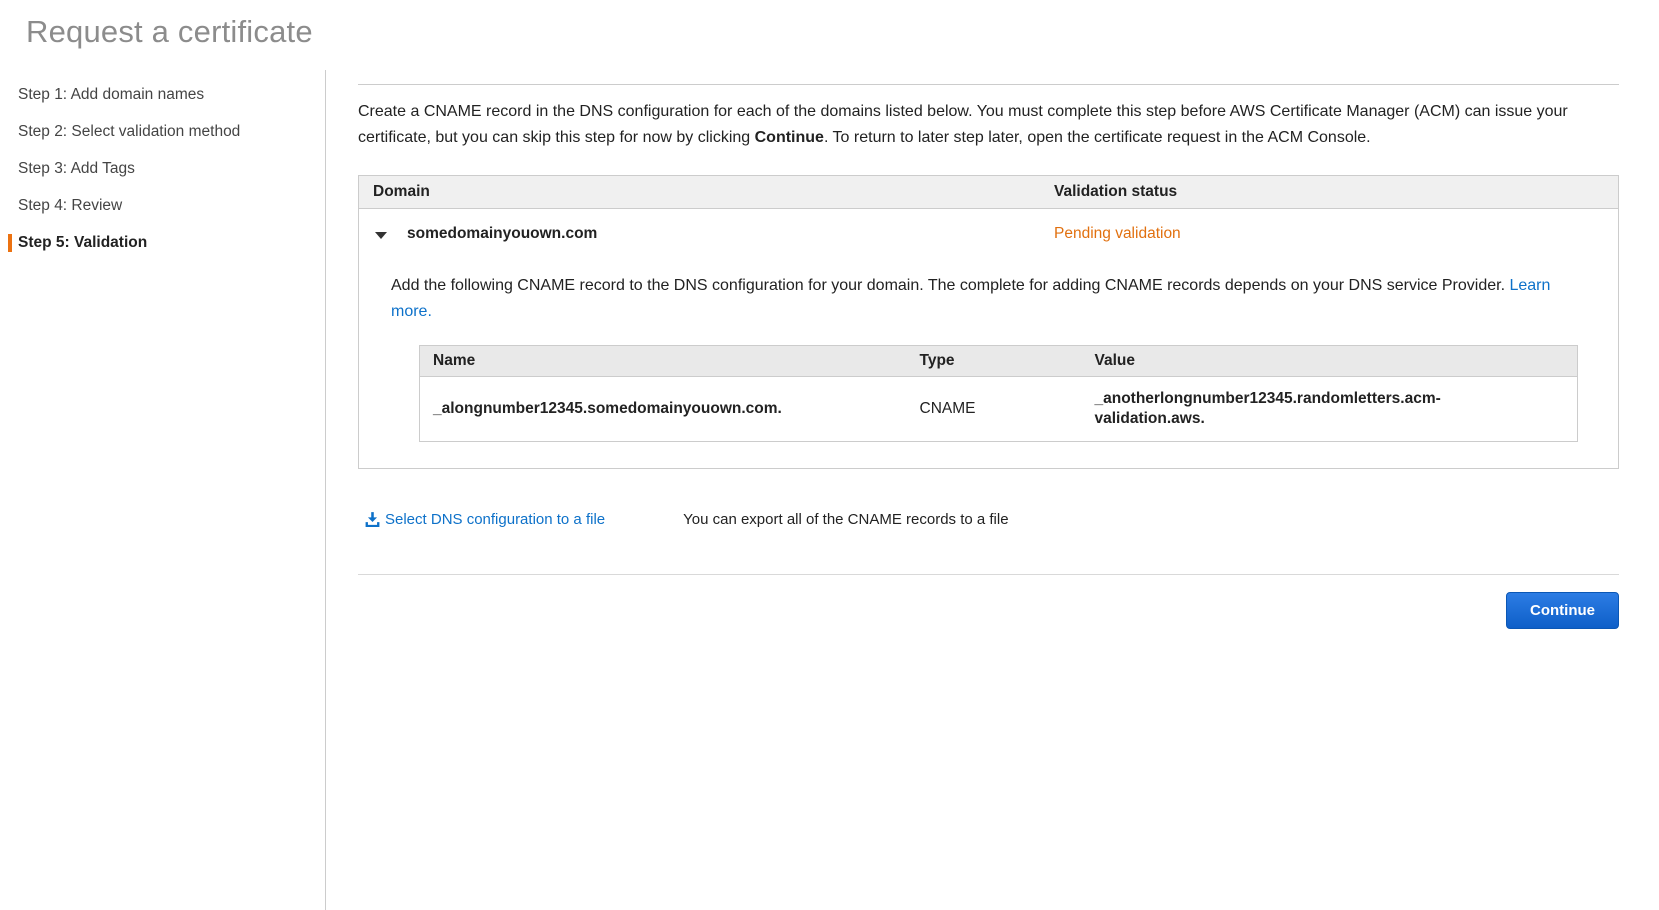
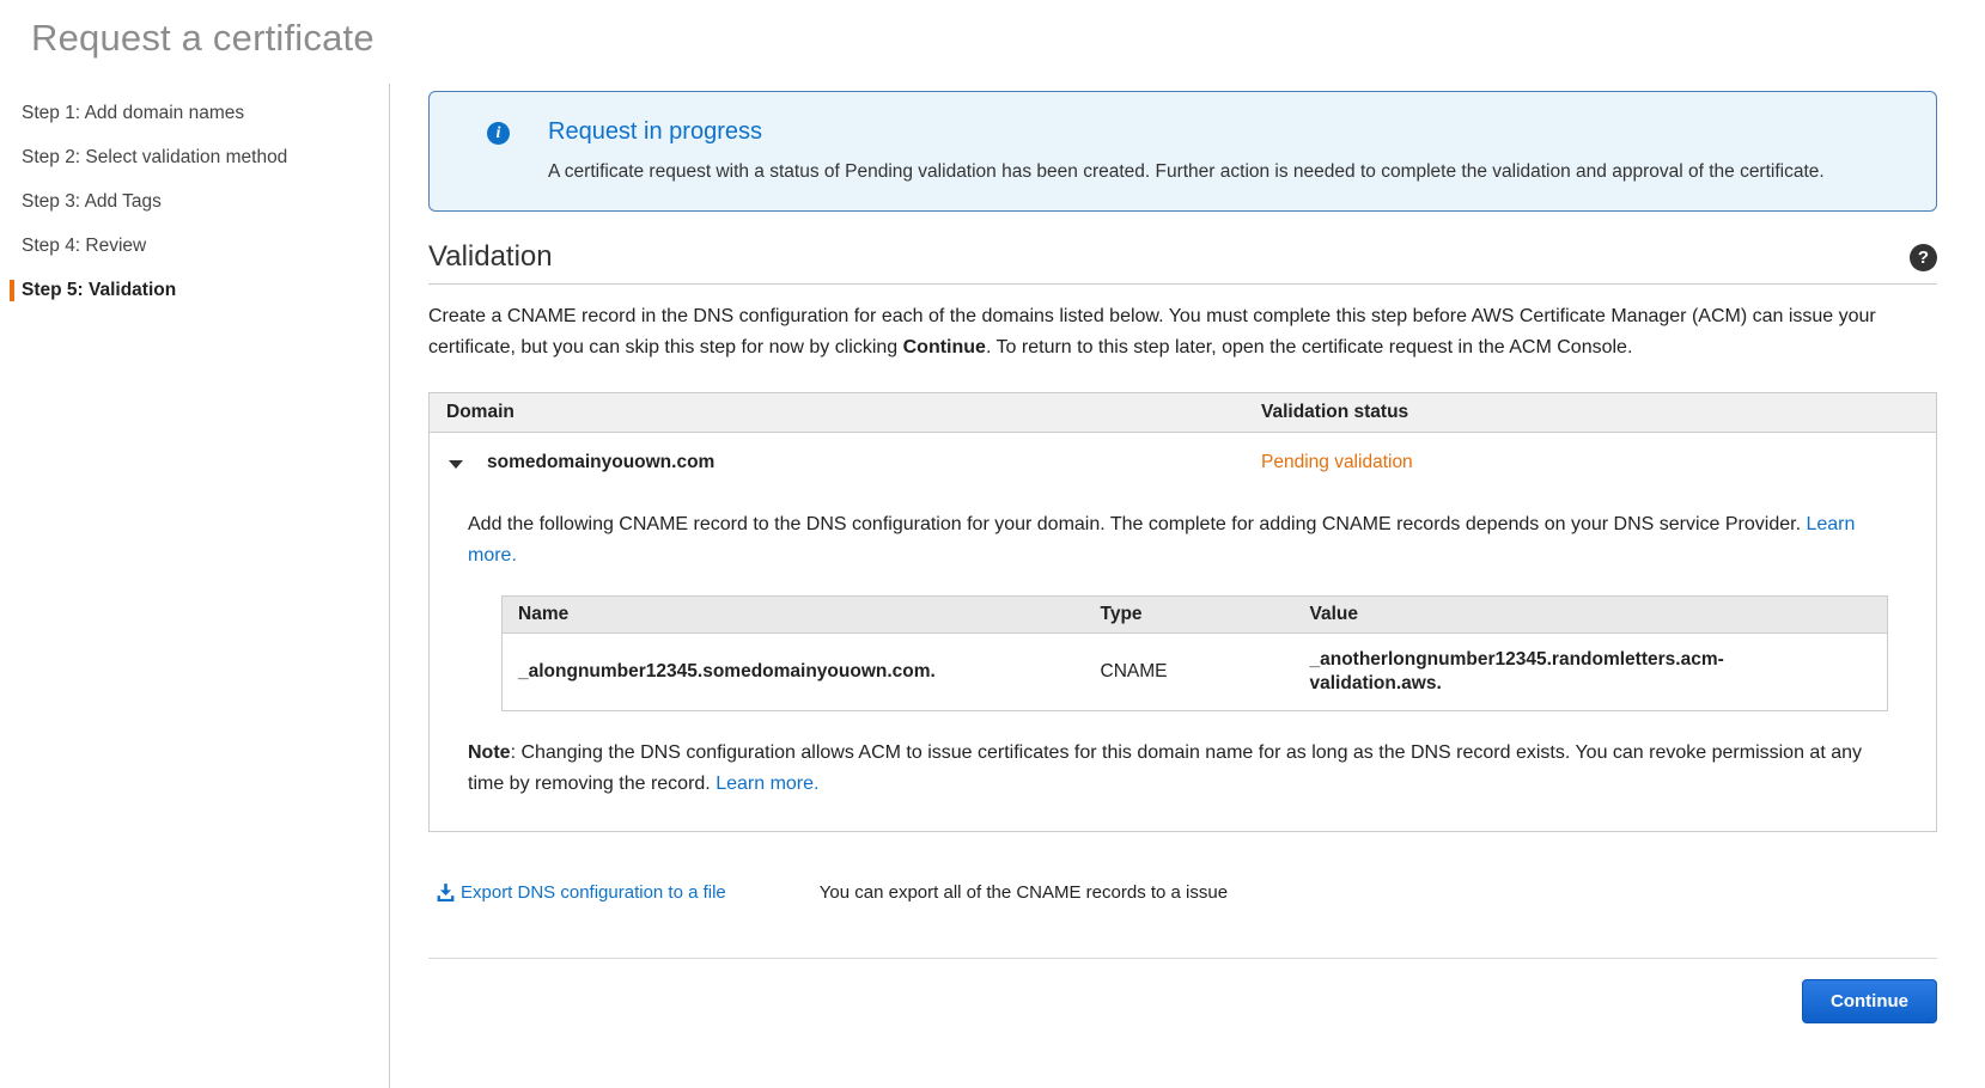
  Request a certificate
  Step 1: Add domain names
  Step 2: Select validation method
  Step 3: Add Tags
  Step 4: Review
  Step 5: Validation
+ i
+ Request in progress
+ A certificate request with a status of Pending validation has been created. Further action is needed to complete the validation and approval of the certificate.
+ Validation
+ ?
- Create a CNAME record in the DNS configuration for each of the domains listed below. You must complete this step before AWS Certificate Manager (ACM) can issue your certificate, but you can skip this step for now by clicking Continue. To return to later step later, open the certificate request in the ACM Console.
+ Create a CNAME record in the DNS configuration for each of the domains listed below. You must complete this step before AWS Certificate Manager (ACM) can issue your certificate, but you can skip this step for now by clicking Continue. To return to this step later, open the certificate request in the ACM Console.
  Domain
  Validation status
  somedomainyouown.com
  Pending validation
  Add the following CNAME record to the DNS configuration for your domain. The complete for adding CNAME records depends on your DNS service Provider. Learn more.
  Name	Type	Value
  _alongnumber12345.somedomainyouown.com.	CNAME	_anotherlongnumber12345.randomletters.acm-validation.aws.
+ Note: Changing the DNS configuration allows ACM to issue certificates for this domain name for as long as the DNS record exists. You can revoke permission at any time by removing the record. Learn more.
- Select DNS configuration to a file
+ Export DNS configuration to a file
- You can export all of the CNAME records to a file
+ You can export all of the CNAME records to a issue
  Continue
